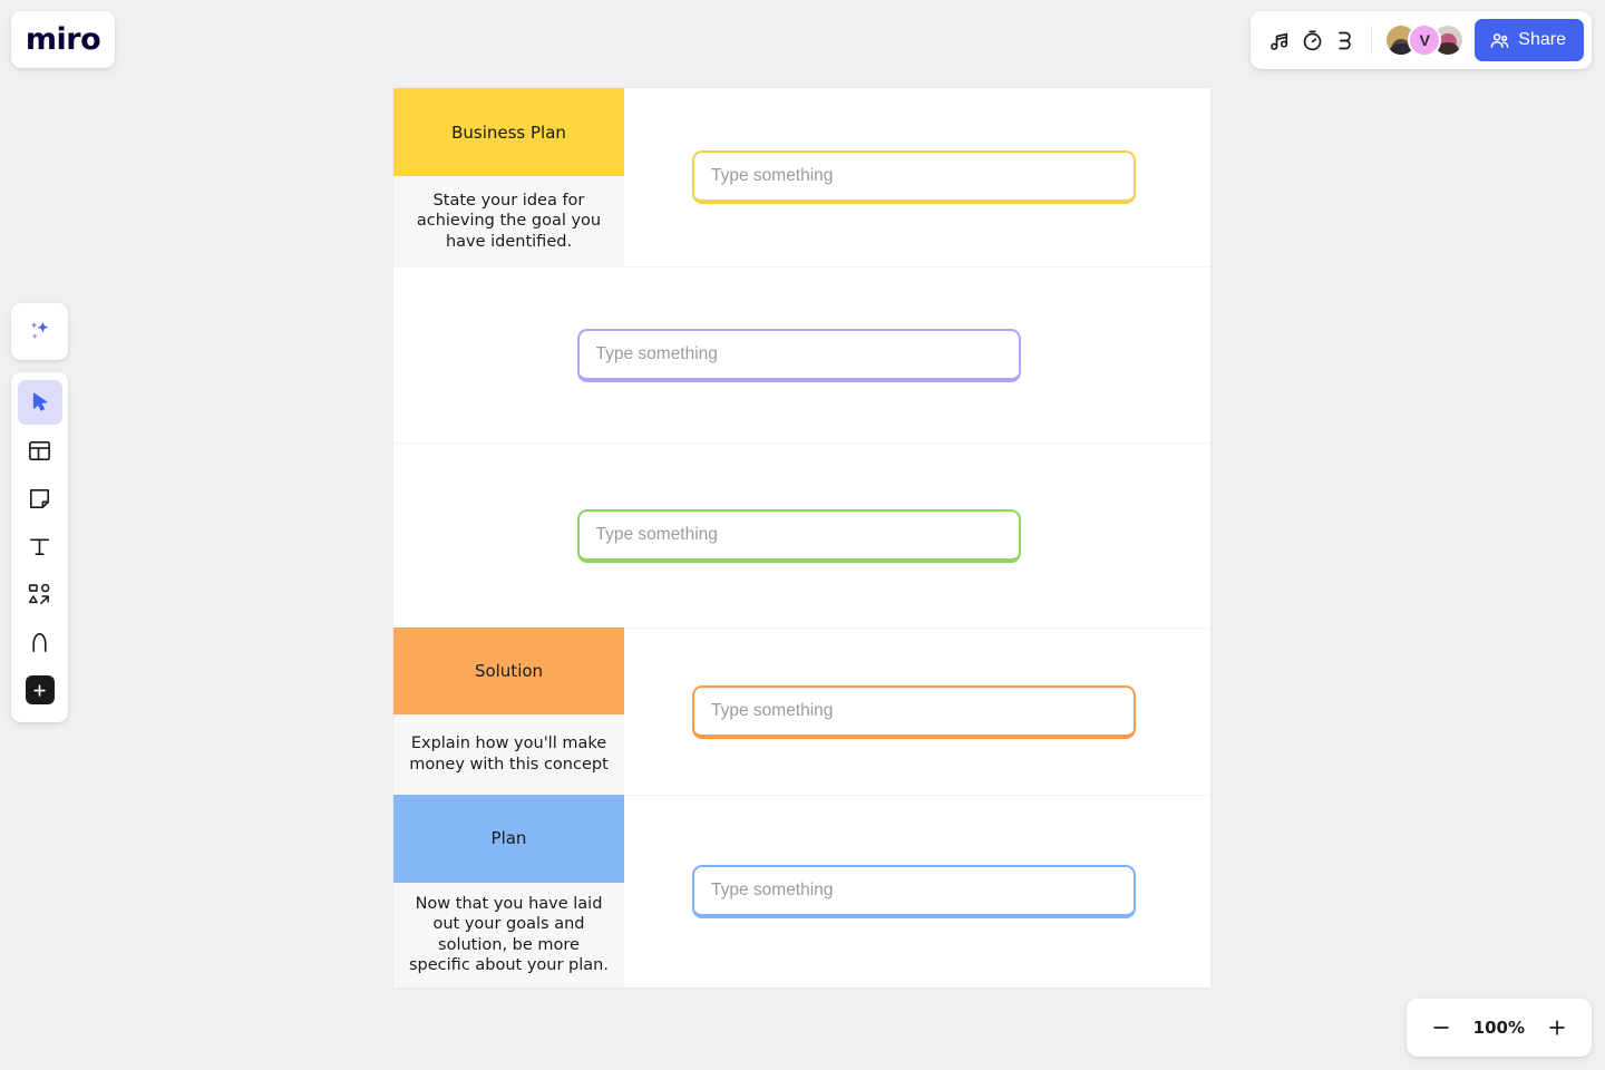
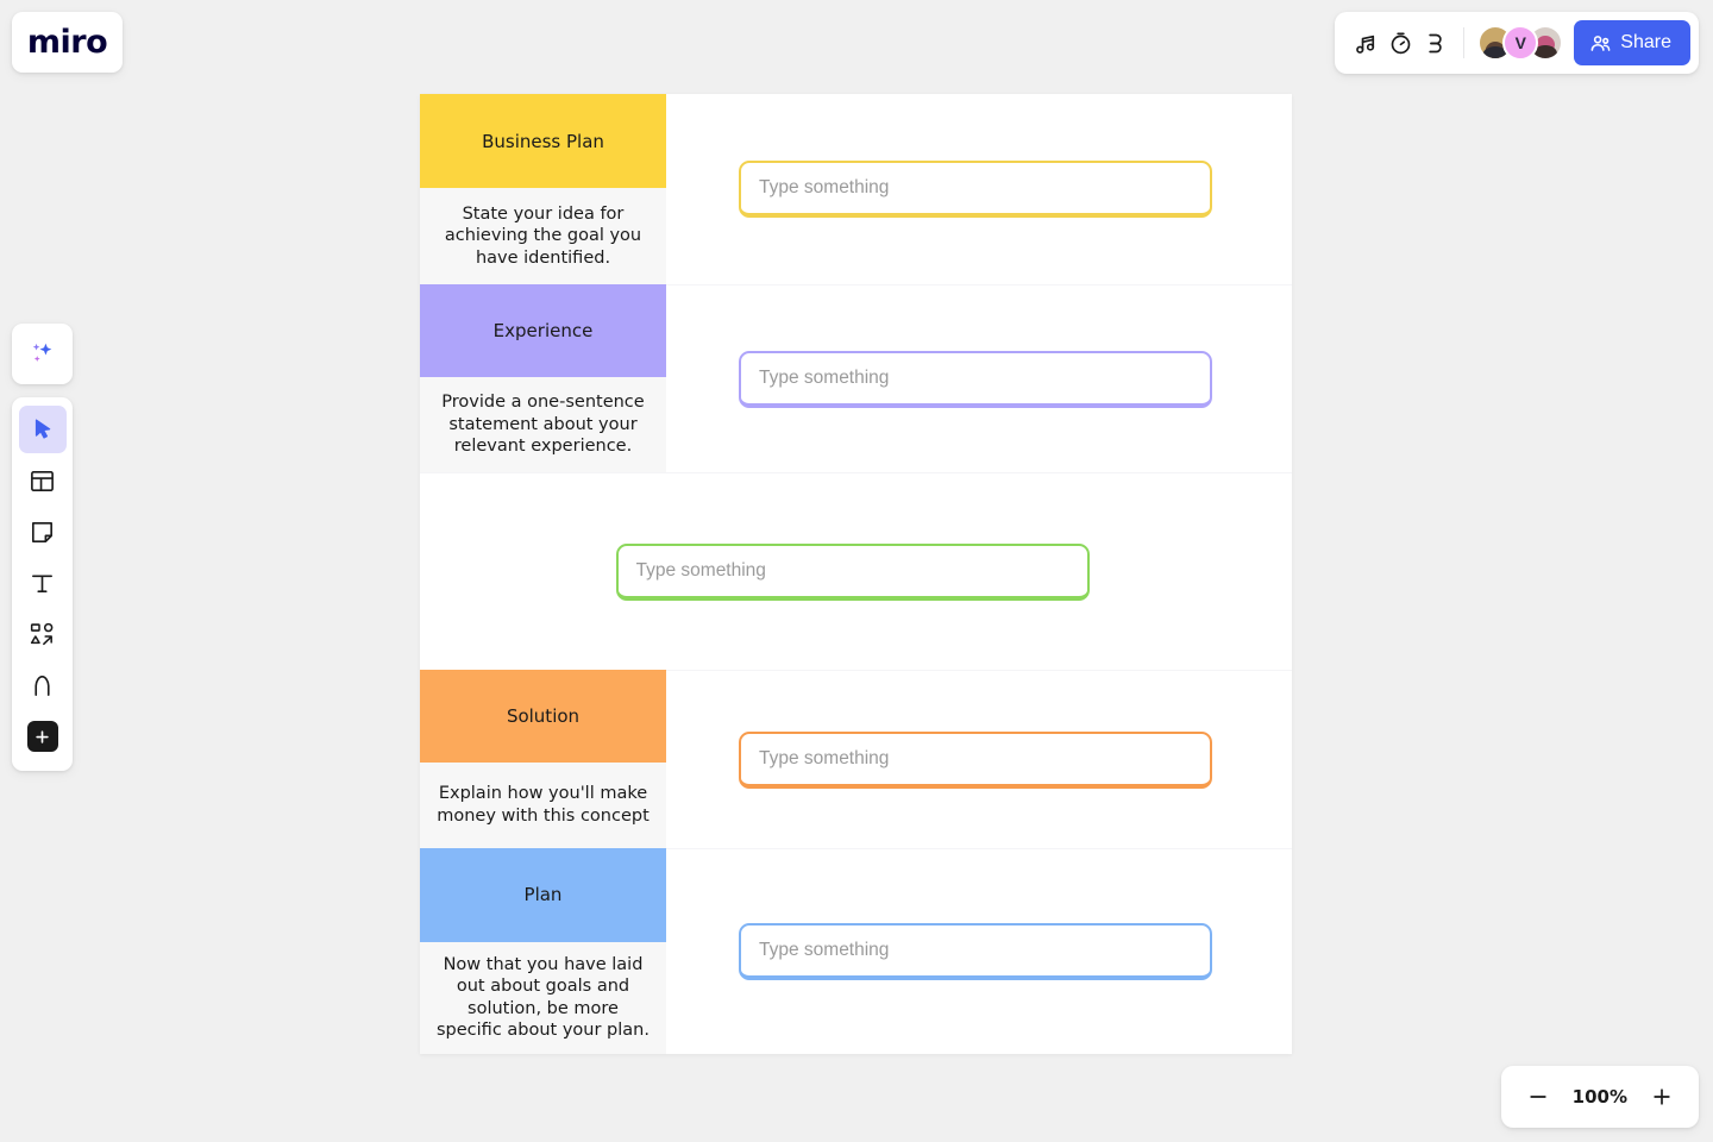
  miro
  V
  Share
  Business Plan
  State your idea for achieving the goal you have identified.
  Type something
+ Experience
+ Provide a one-sentence statement about your relevant experience.
  Type something
  Type something
  Solution
  Explain how you'll make money with this concept
  Type something
  Plan
- Now that you have laid out your goals and solution, be more specific about your plan.
+ Now that you have laid out about goals and solution, be more specific about your plan.
  Type something
  100%
